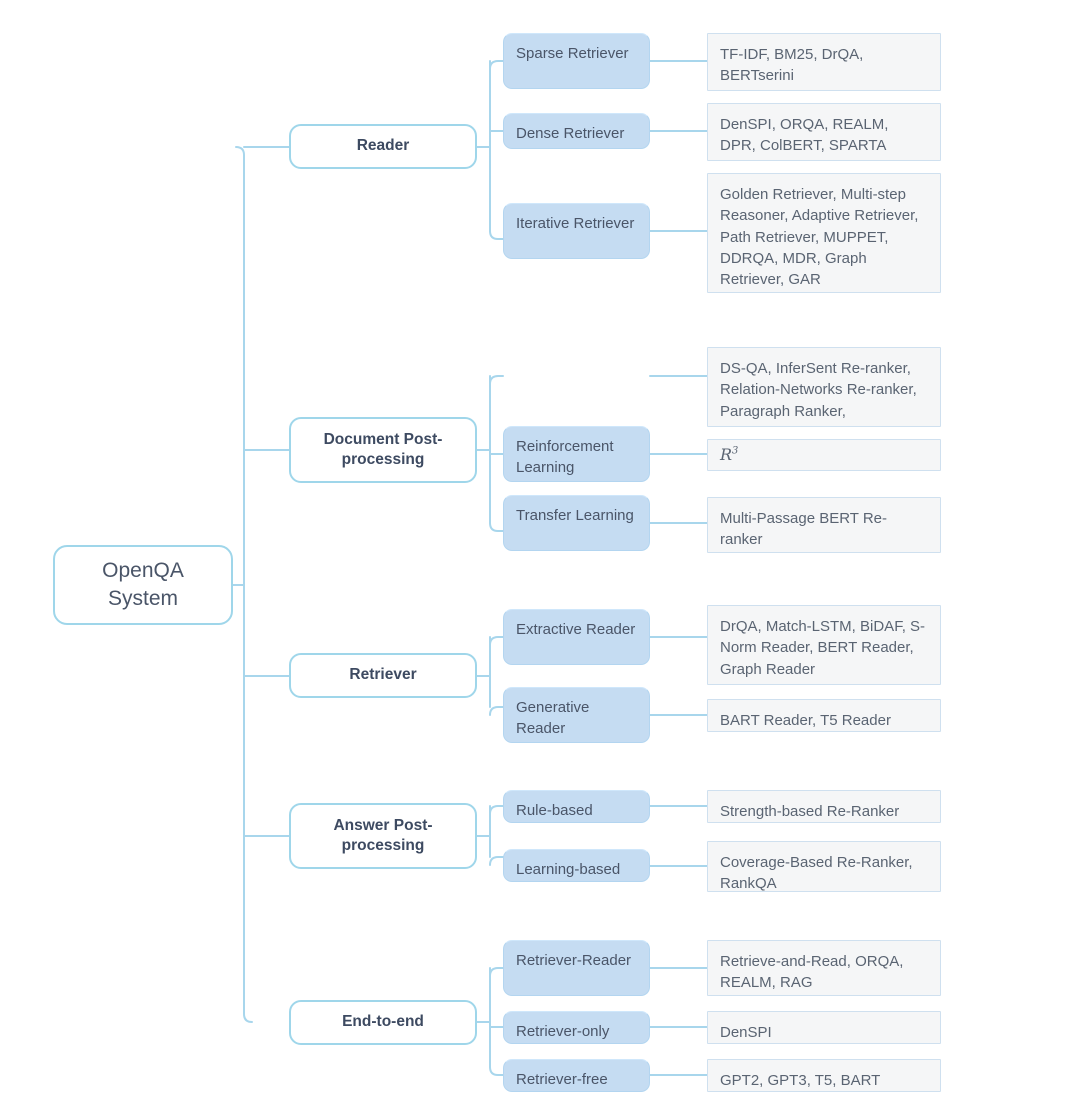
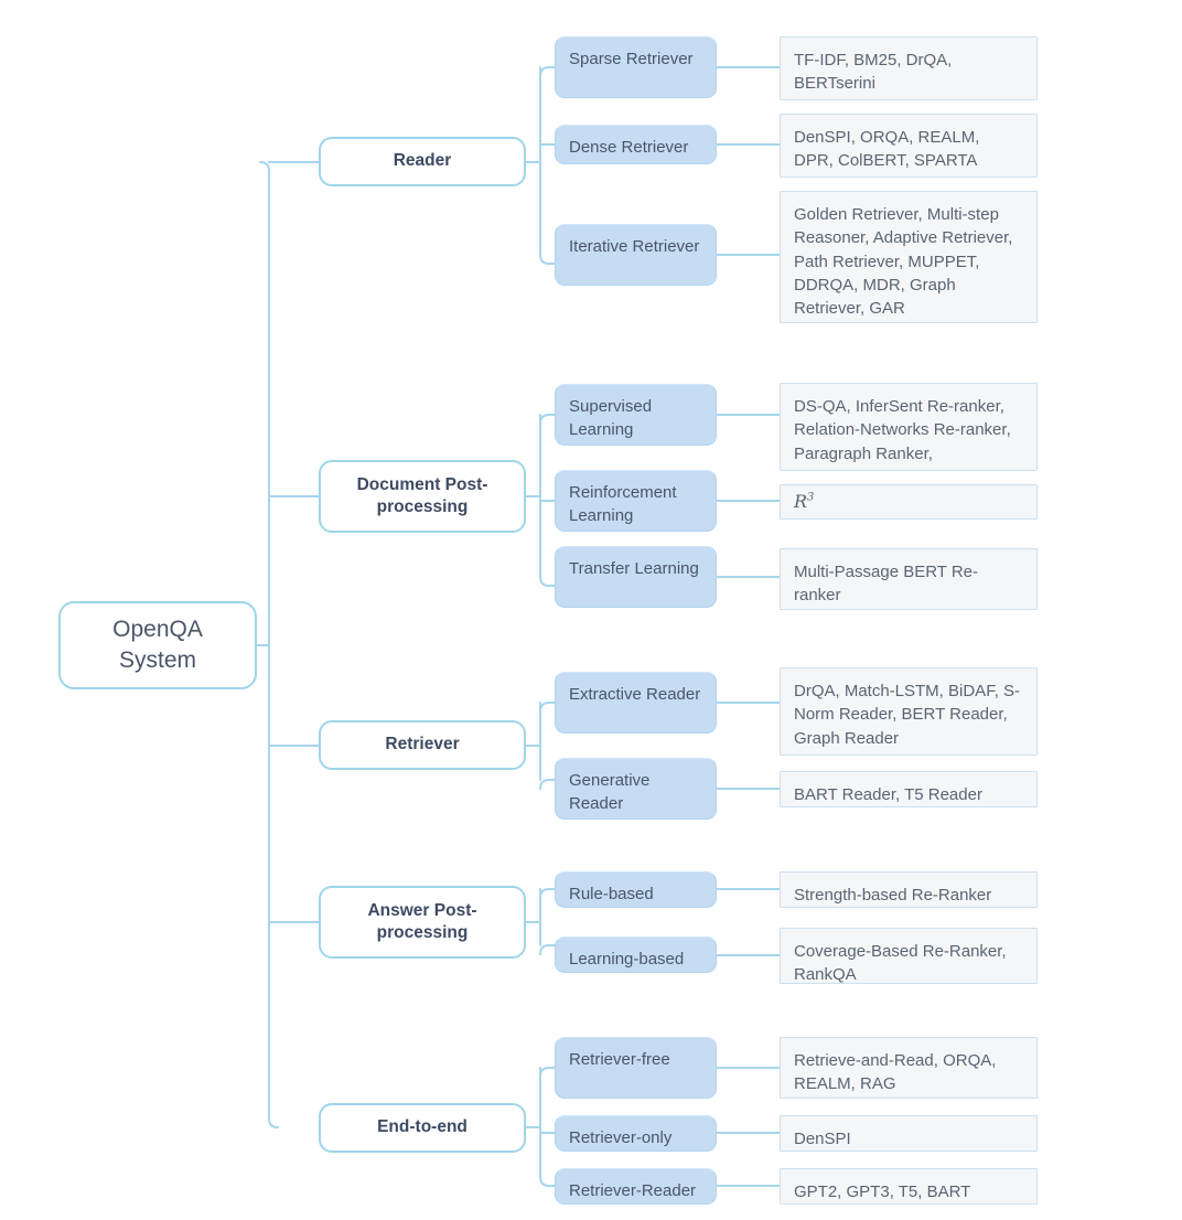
  OpenQA
  System
  Reader
  Document Post-processing
  Retriever
  Answer Post-processing
  End-to-end
  Sparse Retriever
  Dense Retriever
  Iterative Retriever
  TF-IDF, BM25, DrQA, BERTserini
  DenSPI, ORQA, REALM, DPR, ColBERT, SPARTA
  Golden Retriever, Multi-step Reasoner, Adaptive Retriever, Path Retriever, MUPPET, DDRQA, MDR, Graph Retriever, GAR
+ Supervised Learning
  Reinforcement Learning
  Transfer Learning
  DS-QA, InferSent Re-ranker, Relation-Networks Re-ranker, Paragraph Ranker,
  R3
  Multi-Passage BERT Re-ranker
  Extractive Reader
  Generative Reader
  DrQA, Match-LSTM, BiDAF, S-Norm Reader, BERT Reader, Graph Reader
  BART Reader, T5 Reader
  Rule-based
  Learning-based
  Strength-based Re-Ranker
  Coverage-Based Re-Ranker, RankQA
- Retriever-Reader
+ Retriever-free
  Retriever-only
- Retriever-free
+ Retriever-Reader
  Retrieve-and-Read, ORQA, REALM, RAG
  DenSPI
  GPT2, GPT3, T5, BART
